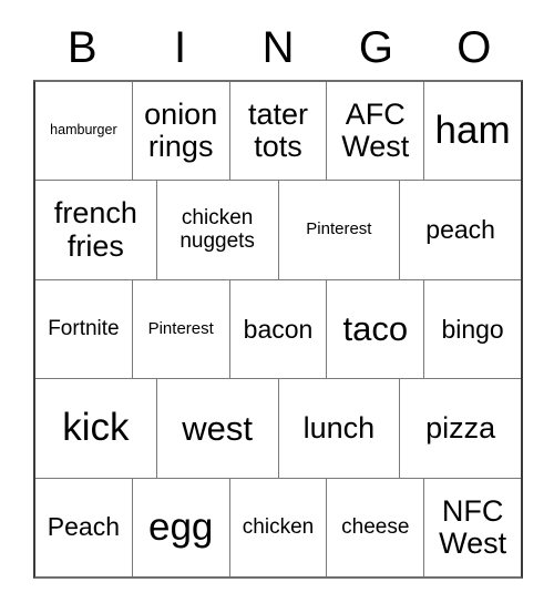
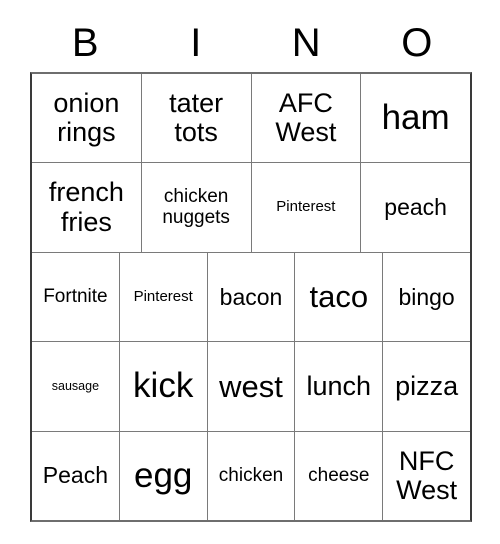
  B
  I
  N
- G
  O
- hamburger
  onion
  rings
  tater
  tots
  AFC
  West
  ham
  french
  fries
  chicken
  nuggets
  Pinterest
  peach
  Fortnite
  Pinterest
  bacon
  taco
  bingo
+ sausage
  kick
  west
  lunch
  pizza
  Peach
  egg
  chicken
  cheese
  NFC
  West
